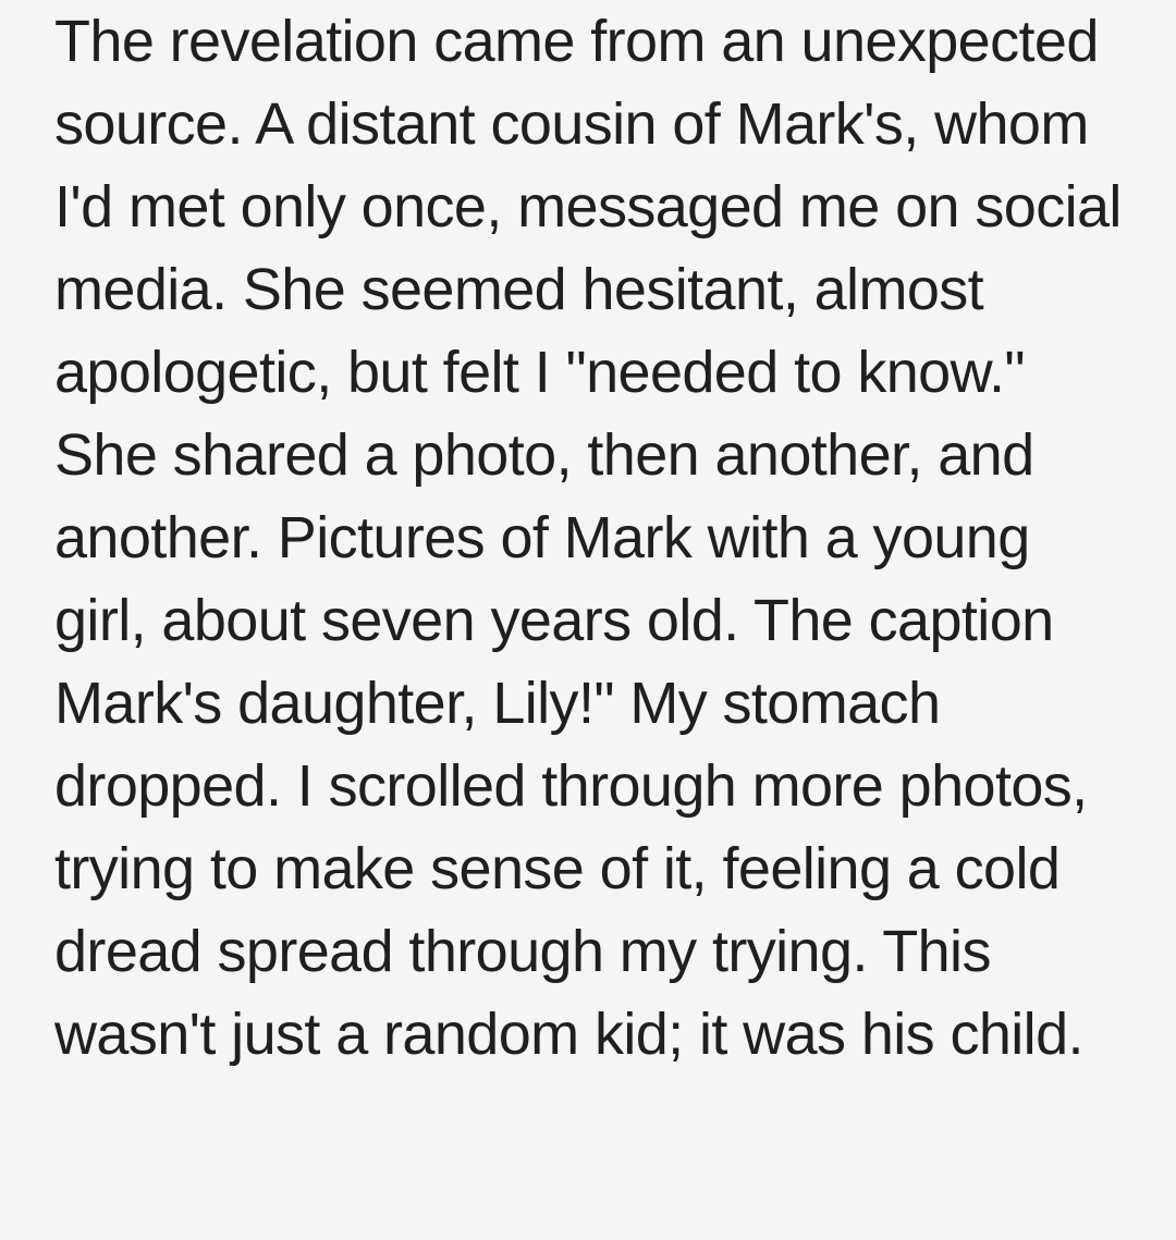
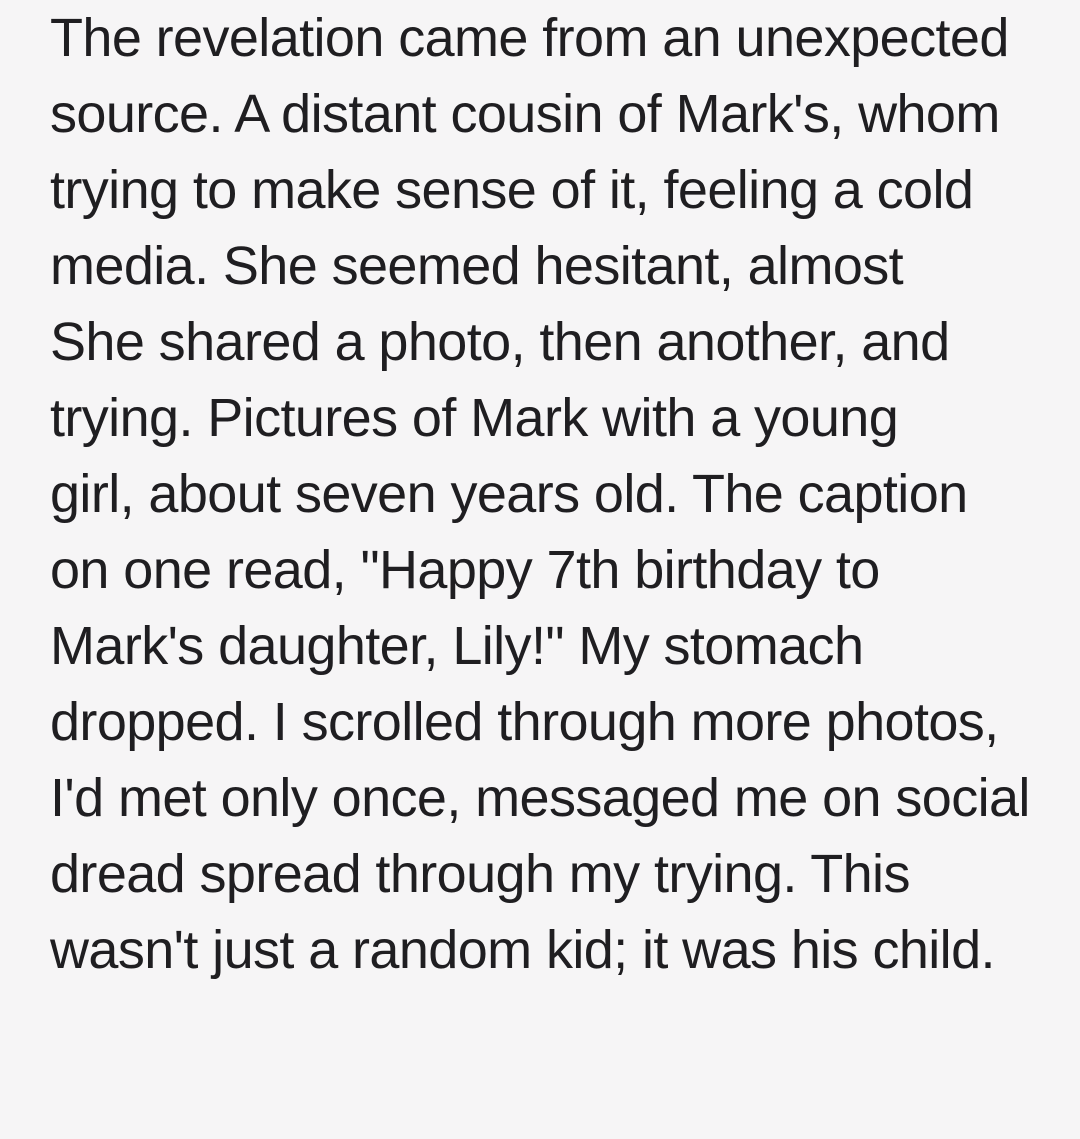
  The revelation came from an unexpected
  source. A distant cousin of Mark's, whom
- I'd met only once, messaged me on social
+ trying to make sense of it, feeling a cold
  media. She seemed hesitant, almost
- apologetic, but felt I "needed to know."
  She shared a photo, then another, and
- another. Pictures of Mark with a young
+ trying. Pictures of Mark with a young
  girl, about seven years old. The caption
+ on one read, "Happy 7th birthday to
  Mark's daughter, Lily!" My stomach
  dropped. I scrolled through more photos,
- trying to make sense of it, feeling a cold
+ I'd met only once, messaged me on social
  dread spread through my trying. This
  wasn't just a random kid; it was his child.
